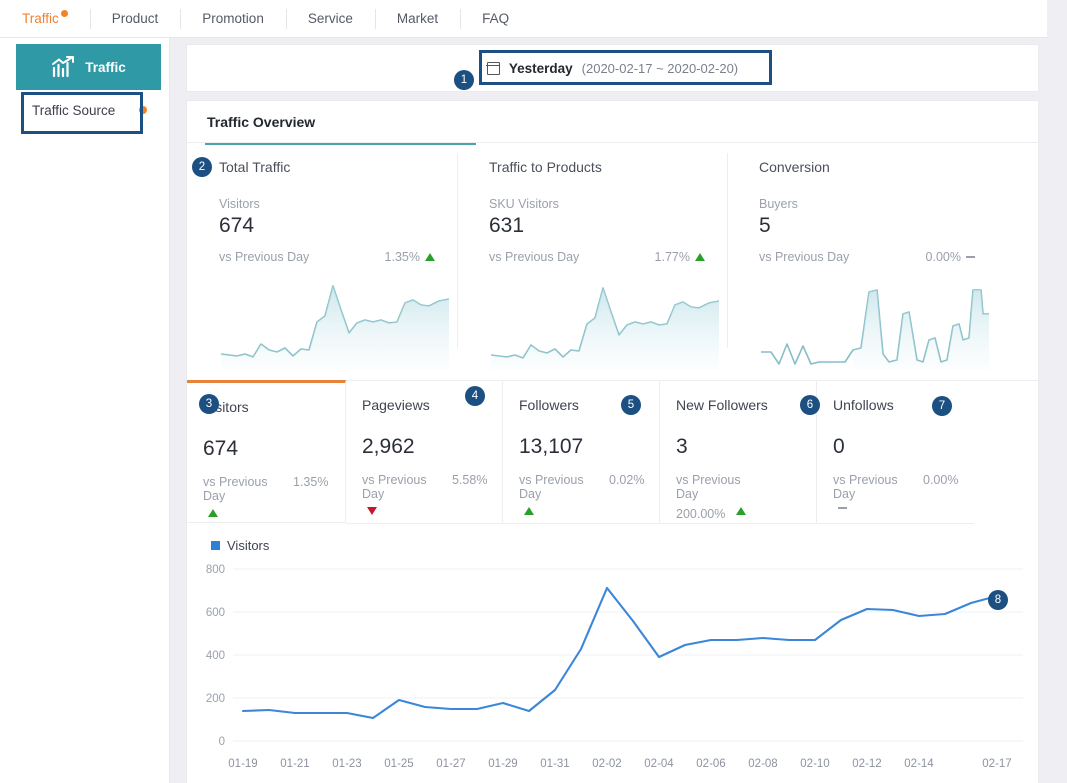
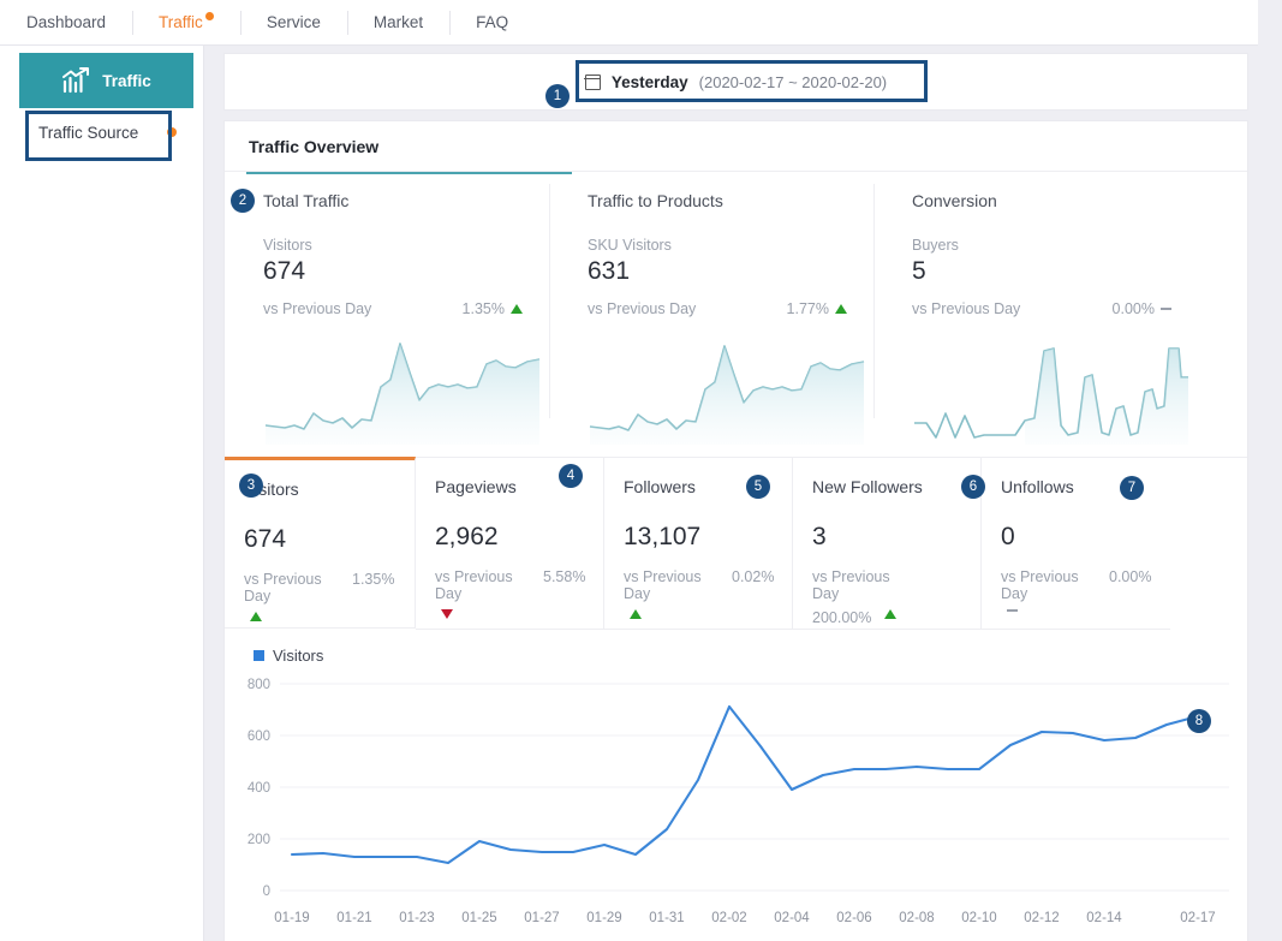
+ Dashboard
  Traffic
- Product
- Promotion
  Service
  Market
  FAQ
  Traffic
  Traffic Source
  Yesterday
  (2020-02-17 ~ 2020-02-20)
  Traffic Overview
  Total Traffic
  Visitors
  674
  vs Previous Day
  1.35%
  Traffic to Products
  SKU Visitors
  631
  vs Previous Day
  1.77%
  Conversion
  Buyers
  5
  vs Previous Day
  0.00%
  sitors
  674
  vs Previous Day
  1.35%
  Pageviews
  2,962
  vs Previous Day
  5.58%
  Followers
  13,107
  vs Previous Day
  0.02%
  New Followers
  3
  vs Previous Day
  200.00%
  Unfollows
  0
  vs Previous Day
  0.00%
  Visitors
  800
  600
  400
  200
  0
  01-19
  01-21
  01-23
  01-25
  01-27
  01-29
  01-31
  02-02
  02-04
  02-06
  02-08
  02-10
  02-12
  02-14
  02-17
  1
  2
  3
  4
  5
  6
  7
  8
